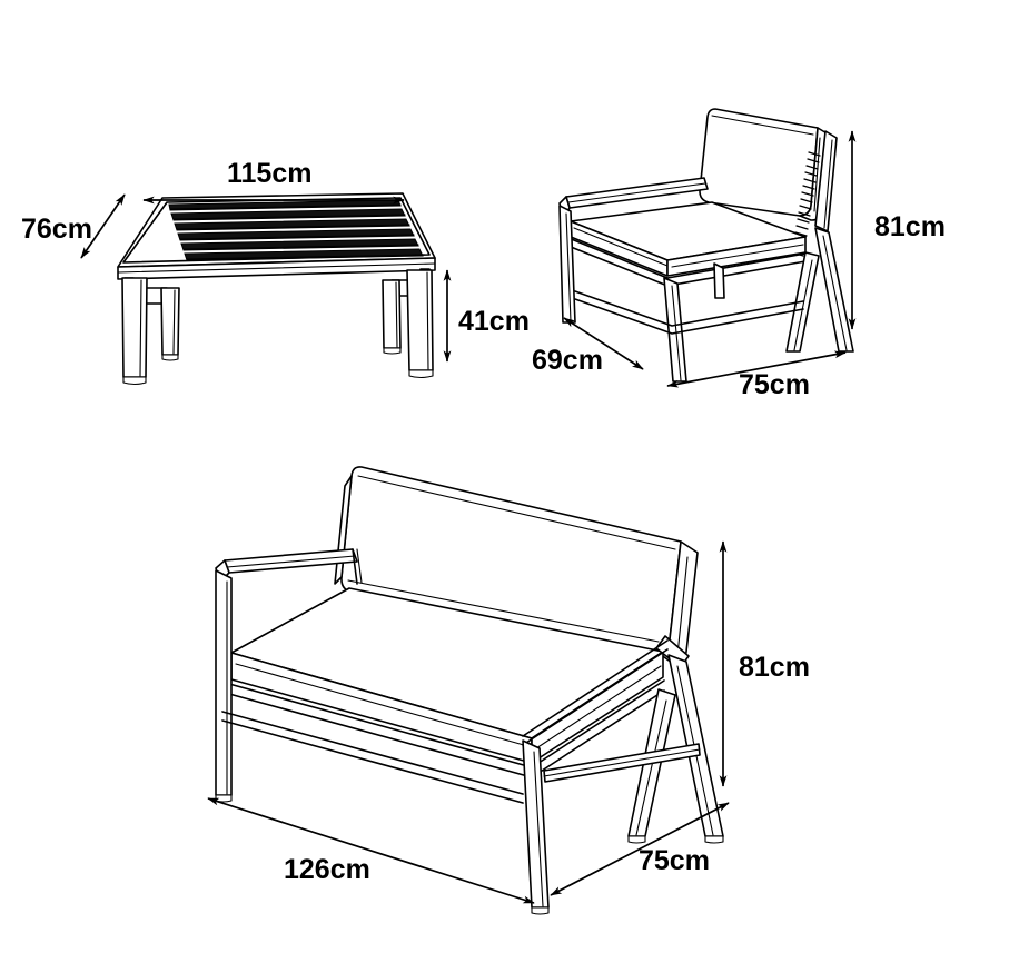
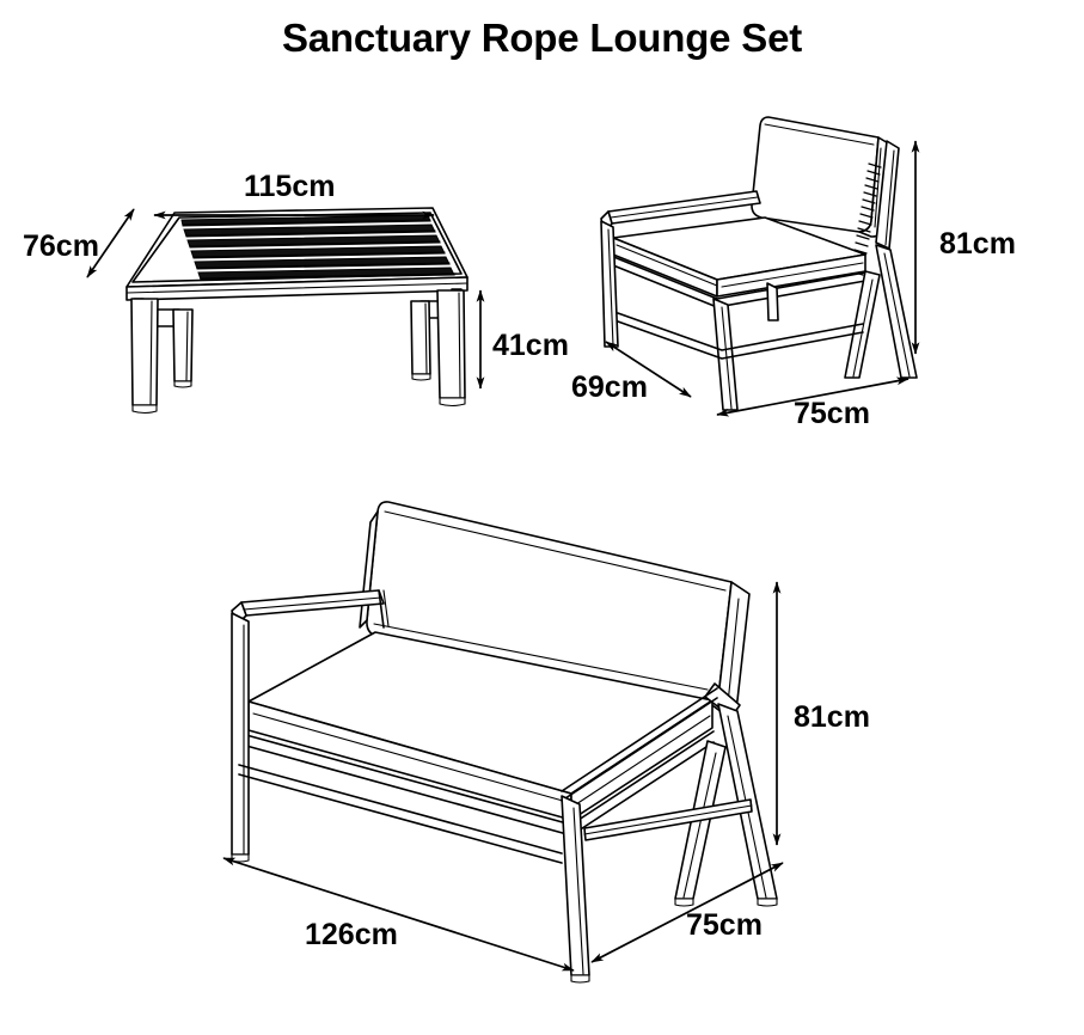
+ Sanctuary Rope Lounge Set
  115cm
  76cm
  41cm
  81cm
  69cm
  75cm
  81cm
  126cm
  75cm
